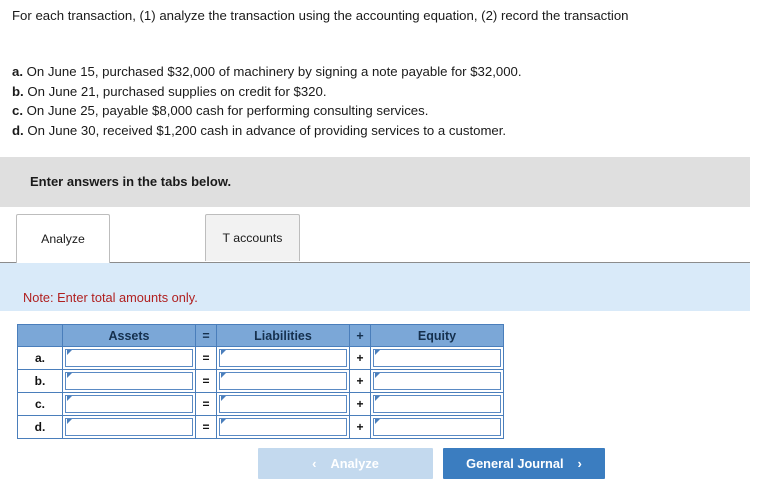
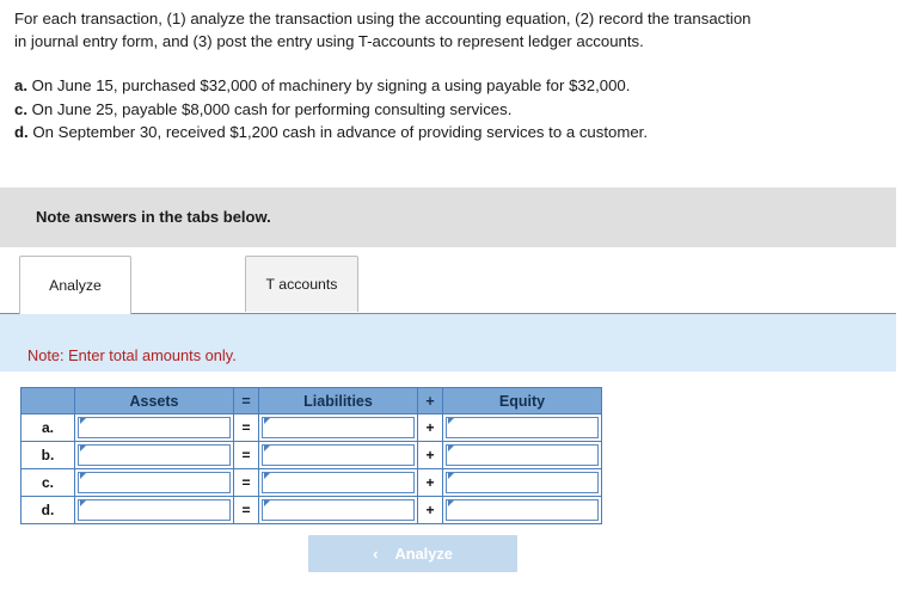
  For each transaction, (1) analyze the transaction using the accounting equation, (2) record the transaction
+ in journal entry form, and (3) post the entry using T-accounts to represent ledger accounts.
- a. On June 15, purchased $32,000 of machinery by signing a note payable for $32,000.
+ a. On June 15, purchased $32,000 of machinery by signing a using payable for $32,000.
- b. On June 21, purchased supplies on credit for $320.
  c. On June 25, payable $8,000 cash for performing consulting services.
- d. On June 30, received $1,200 cash in advance of providing services to a customer.
+ d. On September 30, received $1,200 cash in advance of providing services to a customer.
- Enter answers in the tabs below.
+ Note answers in the tabs below.
  Analyze
  T accounts
  Note: Enter total amounts only.
  	Assets	=	Liabilities	+	Equity
  a.		=		+
  b.		=		+
  c.		=		+
  d.		=		+
  ‹
  Analyze
- General Journal
- ›
